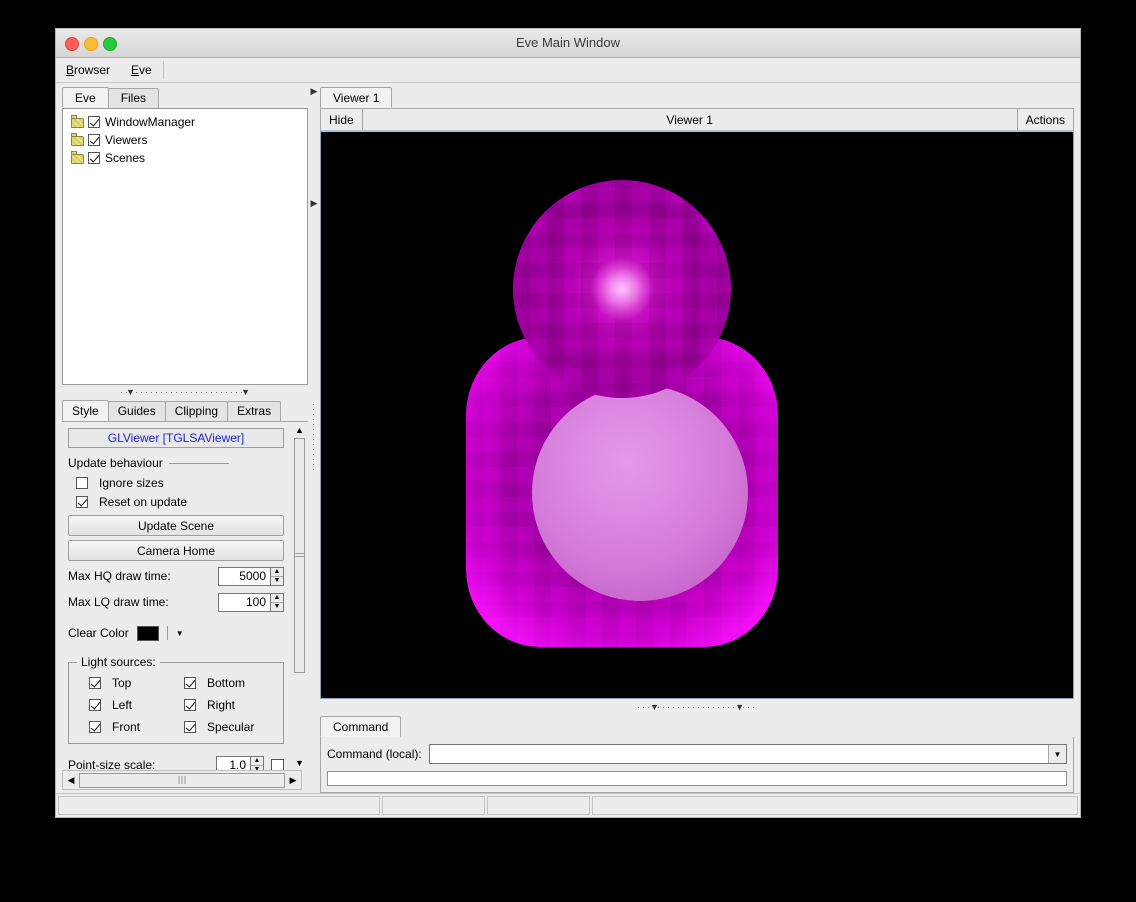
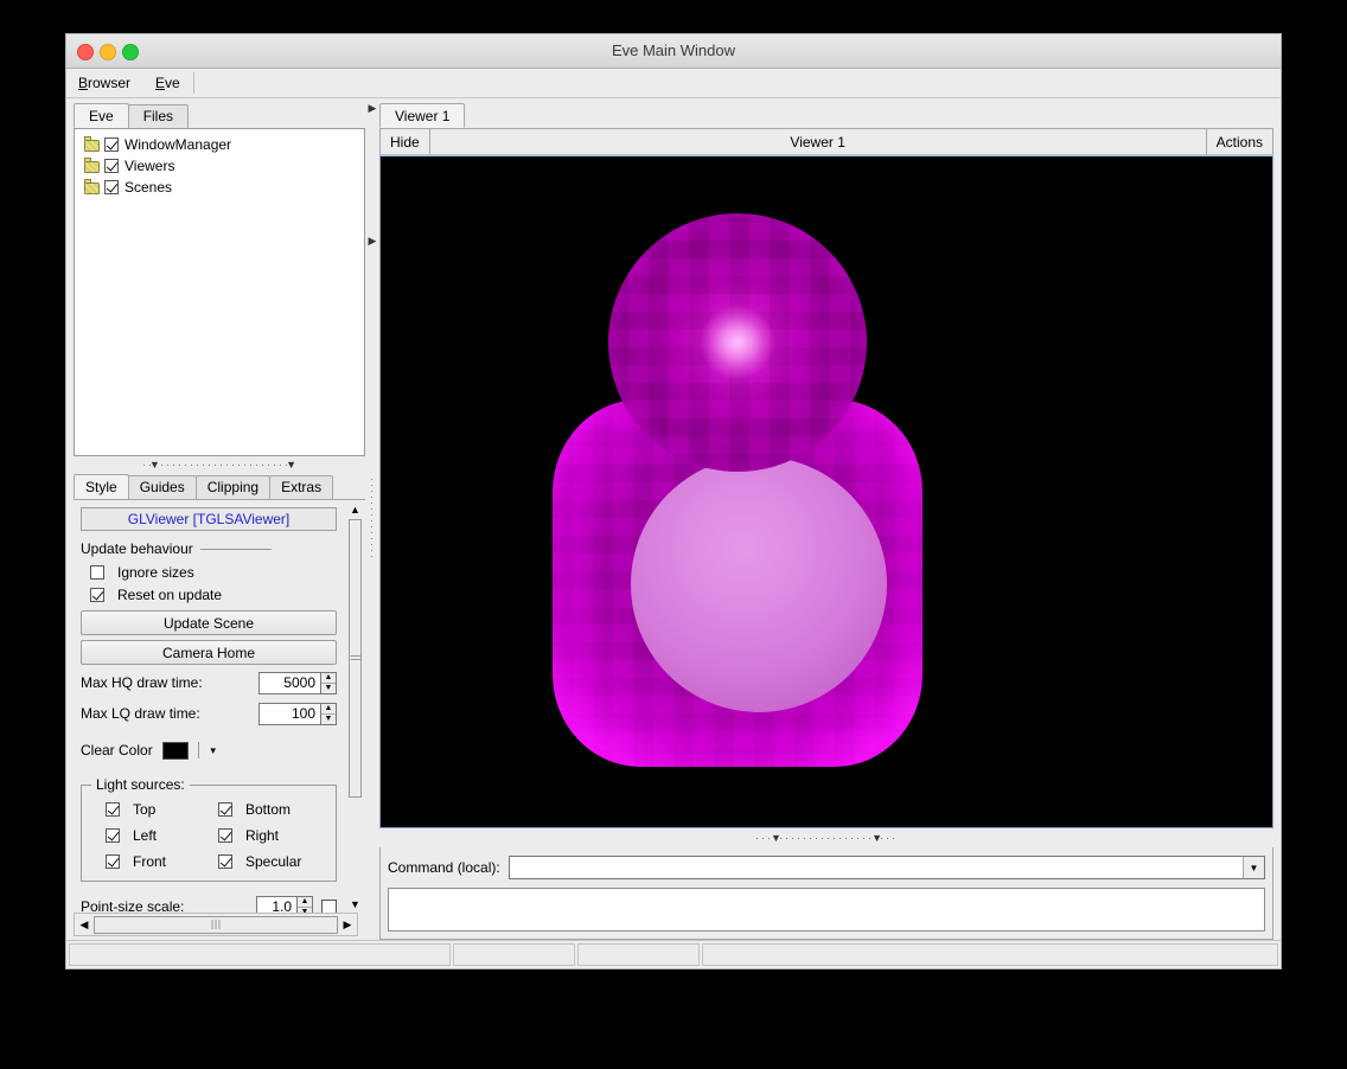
  Eve Main Window
  B
  rowser
  E
  ve
  Eve
  Files
  WindowManager
  Viewers
  Scenes
  ▼
  ··························
  ▼
  Style
  Guides
  Clipping
  Extras
  GLViewer [TGLSAViewer]
  Update behaviour
  Ignore sizes
  Reset on update
  Update Scene
  Camera Home
  Max HQ draw time:
  5000
  Max LQ draw time:
  100
  Clear Color
  ▼
  Light sources:
  Top
  Bottom
  Left
  Right
  Front
  Specular
  Point-size scale:
  1.0
  ▲
  ▼
  ◀
  ▶
  ▶
  ▶
  Viewer 1
  Hide
  Viewer 1
  Actions
  ▼
  ························
  ▼
- Command
  Command (local):
  ▼
